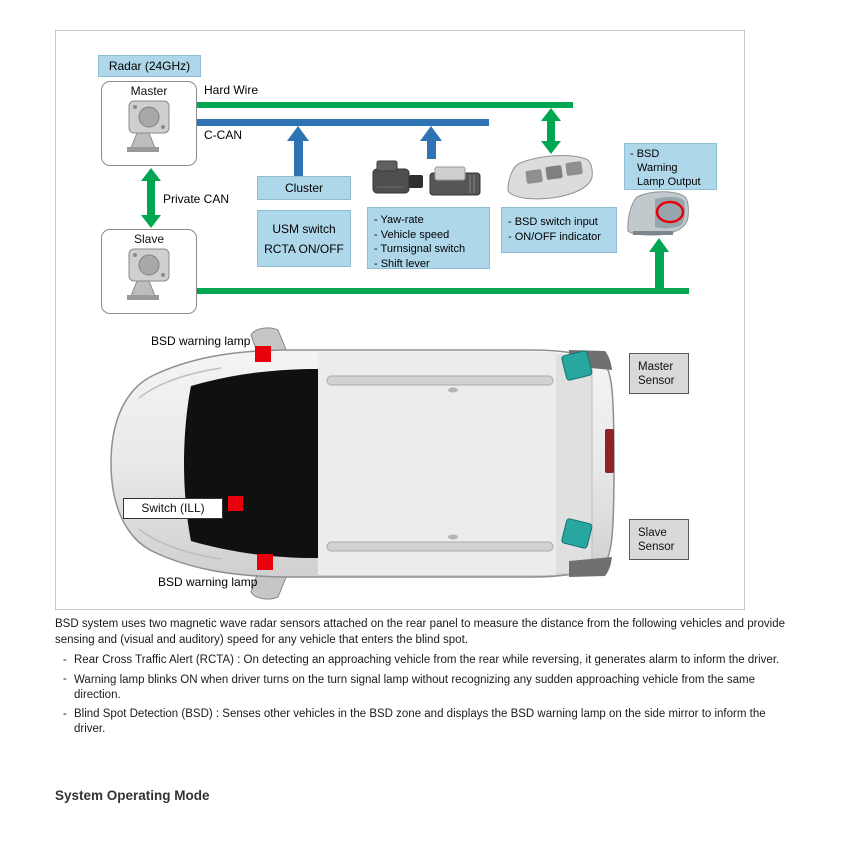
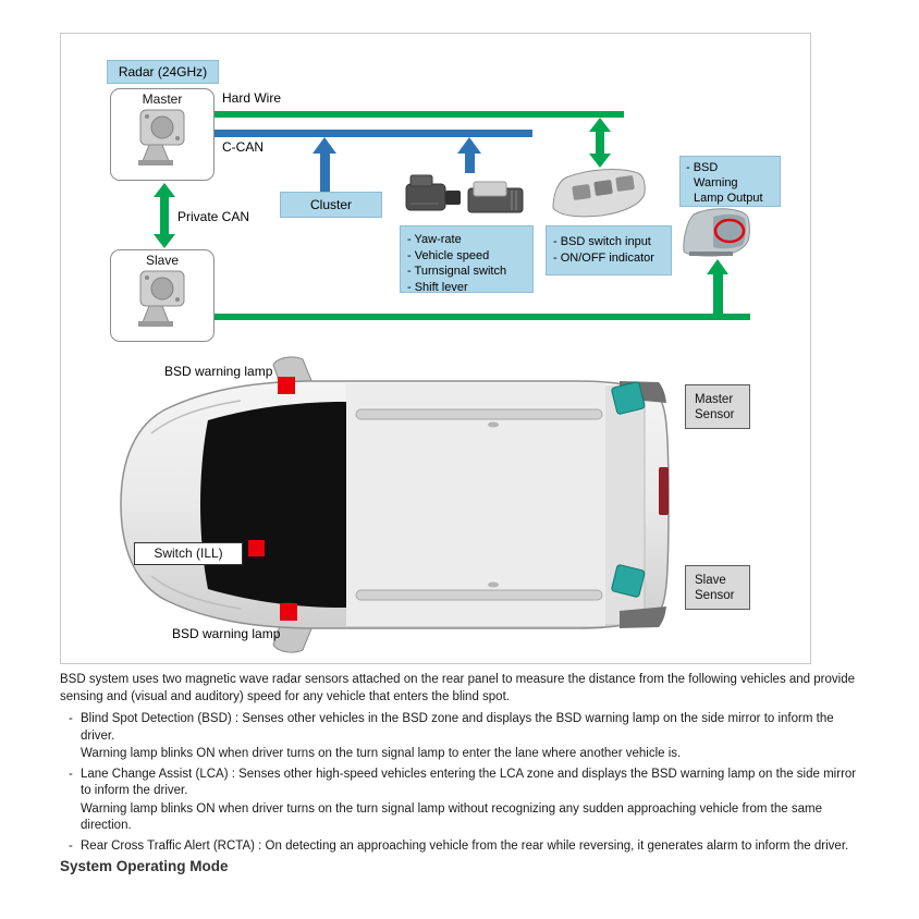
  Radar (24GHz)
  Master
  Slave
  Hard Wire
  C-CAN
  Private CAN
  Cluster
- USM switch
- RCTA ON/OFF
  - Yaw-rate
  - Vehicle speed
  - Turnsignal switch
  - Shift lever
  - BSD switch input
  - ON/OFF indicator
  - BSD
  Warning
  Lamp Output
  BSD warning lamp
  BSD warning lamp
  Switch (ILL)
  Master
  Sensor
  Slave
  Sensor
  BSD system uses two magnetic wave radar sensors attached on the rear panel to measure the distance from the following vehicles and provide sensing and (visual and auditory) speed for any vehicle that enters the blind spot.
  -
- Rear Cross Traffic Alert (RCTA) : On detecting an approaching vehicle from the rear while reversing, it generates alarm to inform the driver.
+ Blind Spot Detection (BSD) : Senses other vehicles in the BSD zone and displays the BSD warning lamp on the side mirror to inform the driver.
+ Warning lamp blinks ON when driver turns on the turn signal lamp to enter the lane where another vehicle is.
  -
+ Lane Change Assist (LCA) : Senses other high-speed vehicles entering the LCA zone and displays the BSD warning lamp on the side mirror to inform the driver.
  Warning lamp blinks ON when driver turns on the turn signal lamp without recognizing any sudden approaching vehicle from the same direction.
  -
- Blind Spot Detection (BSD) : Senses other vehicles in the BSD zone and displays the BSD warning lamp on the side mirror to inform the driver.
+ Rear Cross Traffic Alert (RCTA) : On detecting an approaching vehicle from the rear while reversing, it generates alarm to inform the driver.
  System Operating Mode
